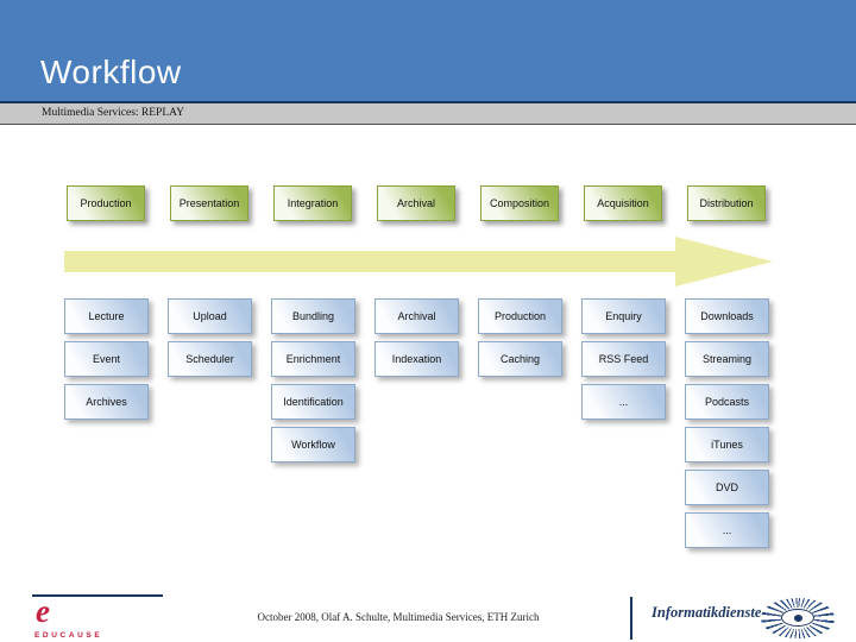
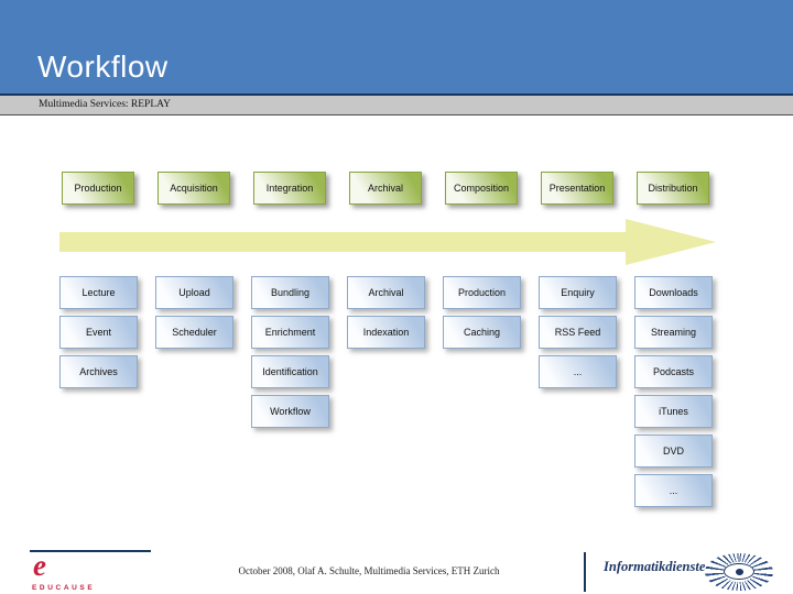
  Workflow
  Multimedia Services: REPLAY
  Production
- Presentation
+ Acquisition
  Integration
  Archival
  Composition
- Acquisition
+ Presentation
  Distribution
  Lecture
  Event
  Archives
  Upload
  Scheduler
  Bundling
  Enrichment
  Identification
  Workflow
  Archival
  Indexation
  Production
  Caching
  Enquiry
  RSS Feed
  ...
  Downloads
  Streaming
  Podcasts
  iTunes
  DVD
  ...
  e
  October 2008, Olaf A. Schulte, Multimedia Services, ETH Zurich
  Informatikdienste
